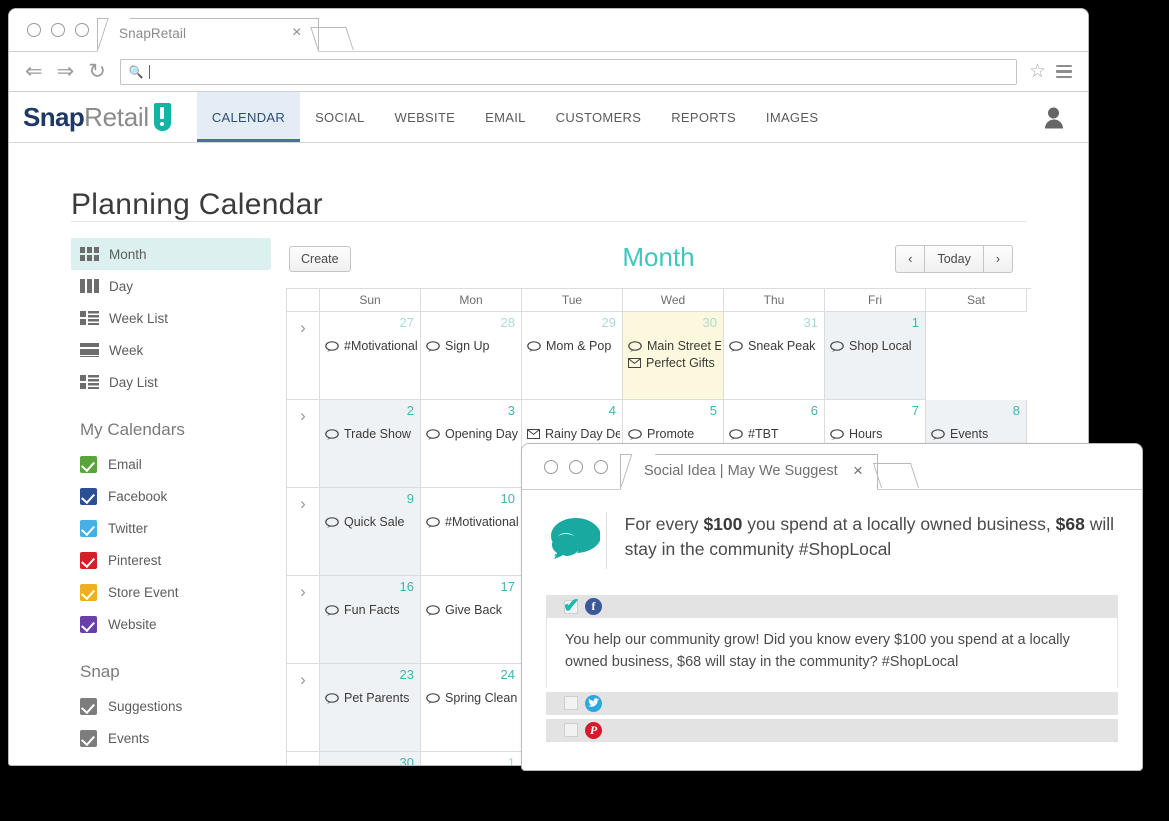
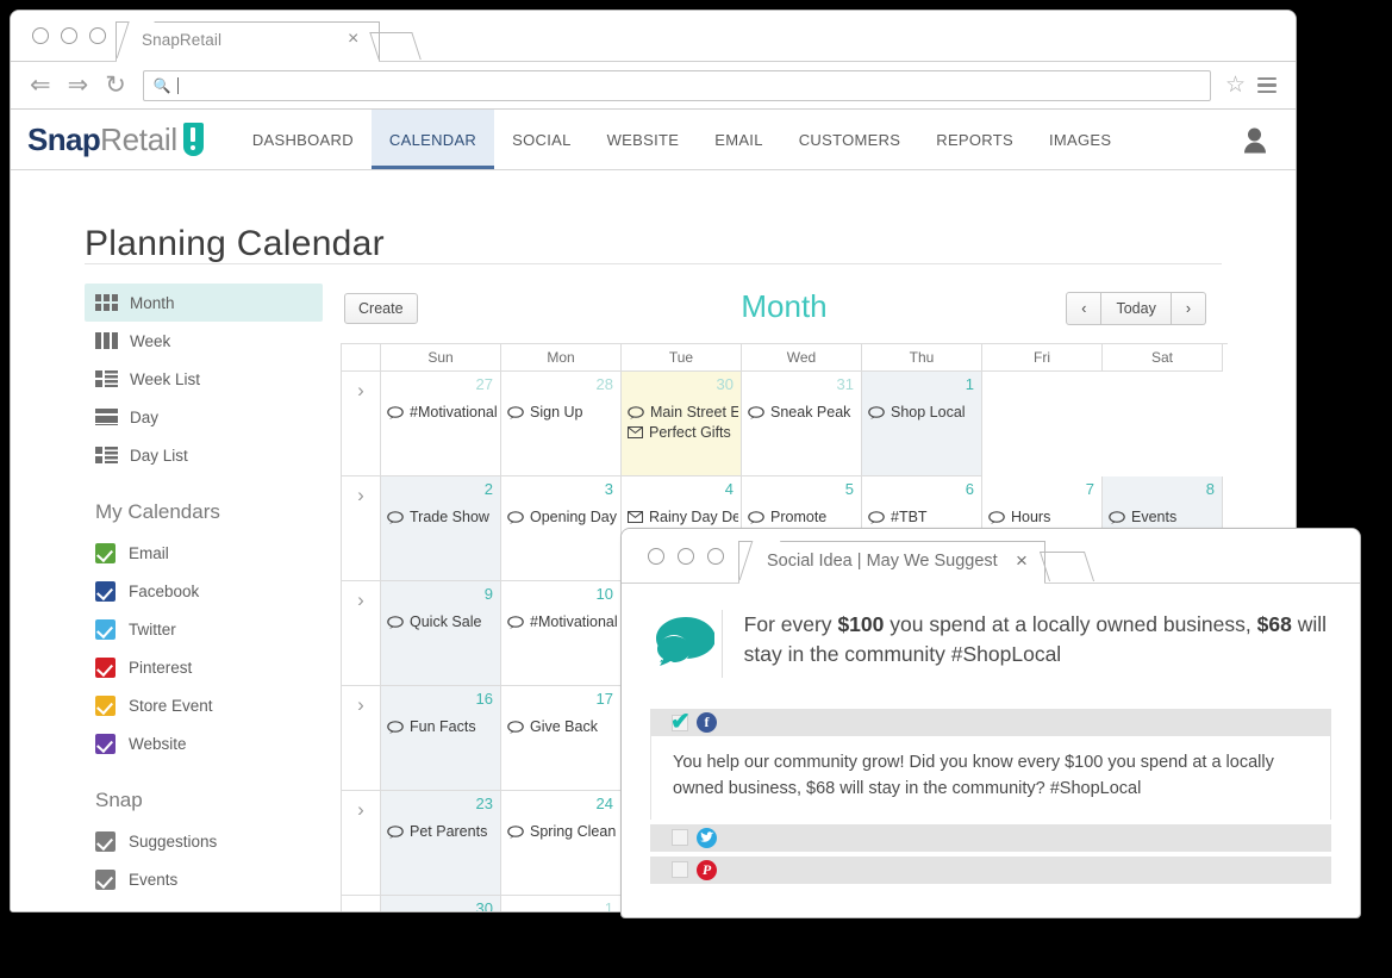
  SnapRetail
  ×
  ⇐
  ⇒
  ↻
  🔍
  ☆
  Snap
  Retail
+ DASHBOARD
  CALENDAR
  SOCIAL
  WEBSITE
  EMAIL
  CUSTOMERS
  REPORTS
  IMAGES
  Planning Calendar
  Month
- Day
+ Week
  Week List
- Week
+ Day
  Day List
  My Calendars
  Email
  Facebook
  Twitter
  Pinterest
  Store Event
  Website
  Snap
  Suggestions
  Events
  Create
  Month
  ‹
  Today
  ›
  Sun
  Mon
  Tue
  Wed
  Thu
  Fri
  Sat
  ›
  27
  #Motivational
  28
  Sign Up
- 29
- Mom & Pop
  30
  Main Street E
  Perfect Gifts
  31
  Sneak Peak
  1
  Shop Local
  ›
  2
  Trade Show
  3
  Opening Day
  4
  Rainy Day De
  5
  Promote
  6
  #TBT
  7
  Hours
  8
  Events
  ›
  9
  Quick Sale
  10
  #Motivational
  ›
  16
  Fun Facts
  17
  Give Back
  ›
  23
  Pet Parents
  24
  Spring Clean
  30
  1
  Social Idea | May We Suggest
  ×
  For every $100 you spend at a locally owned business, $68 will stay in the community #ShopLocal
  ✔
  f
  You help our community grow! Did you know every $100 you spend at a locally owned business, $68 will stay in the community? #ShopLocal
  P
